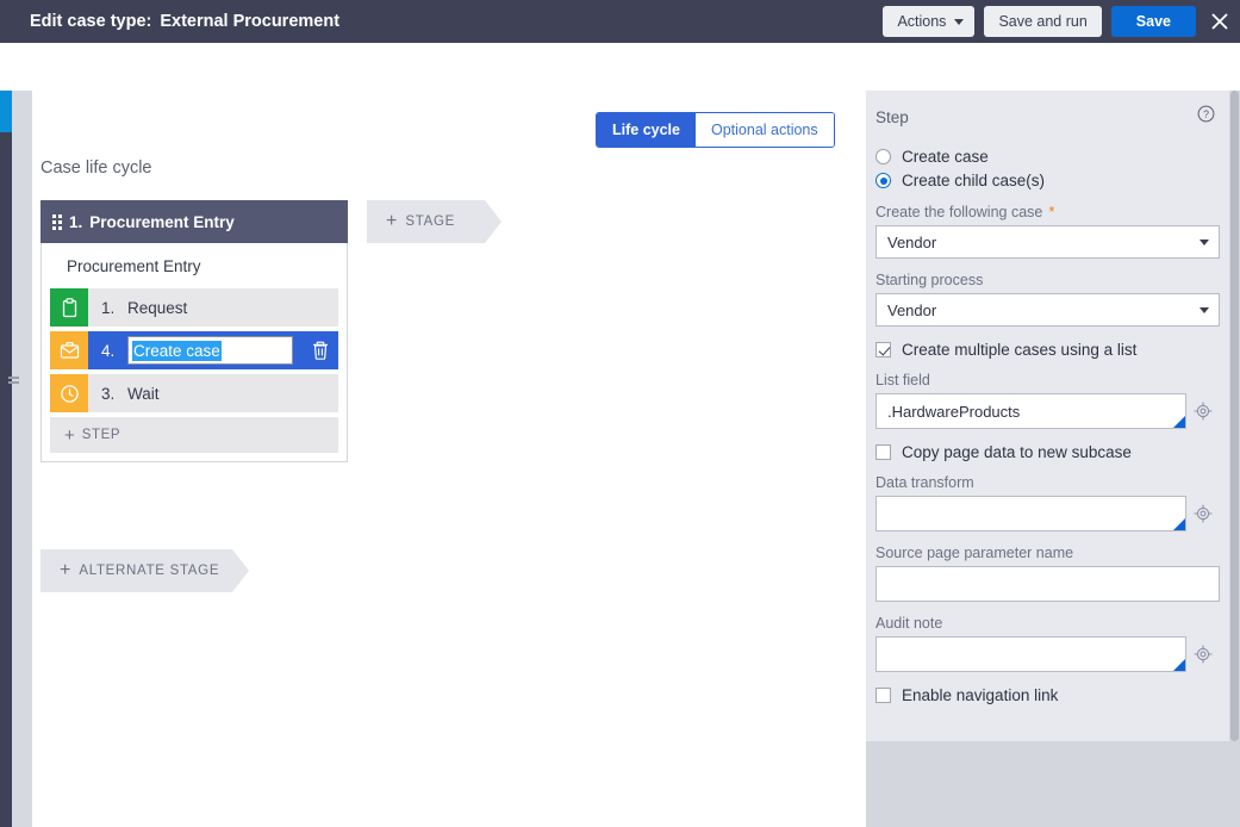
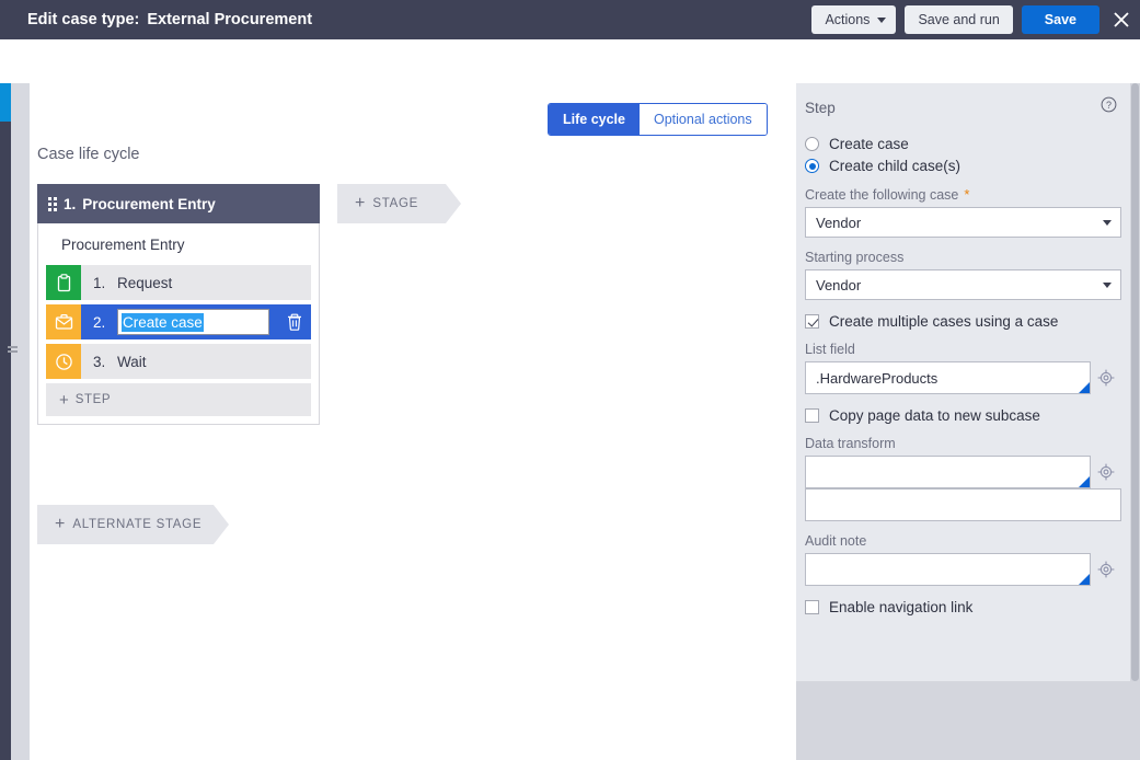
  Edit case type:
  External Procurement
  Actions
  Save and run
  Save
  Life cycle
  Optional actions
  Case life cycle
  1.
  Procurement Entry
  Procurement Entry
  1.
  Request
- 4.
+ 2.
  Create case
  3.
  Wait
  +
  STEP
  +
  STAGE
  +
  ALTERNATE STAGE
  Step
  ?
  Create case
  Create child case(s)
  Create the following case
  *
  Vendor
  Starting process
  Vendor
- Create multiple cases using a list
+ Create multiple cases using a case
  List field
  .HardwareProducts
  Copy page data to new subcase
  Data transform
- Source page parameter name
  Audit note
  Enable navigation link
